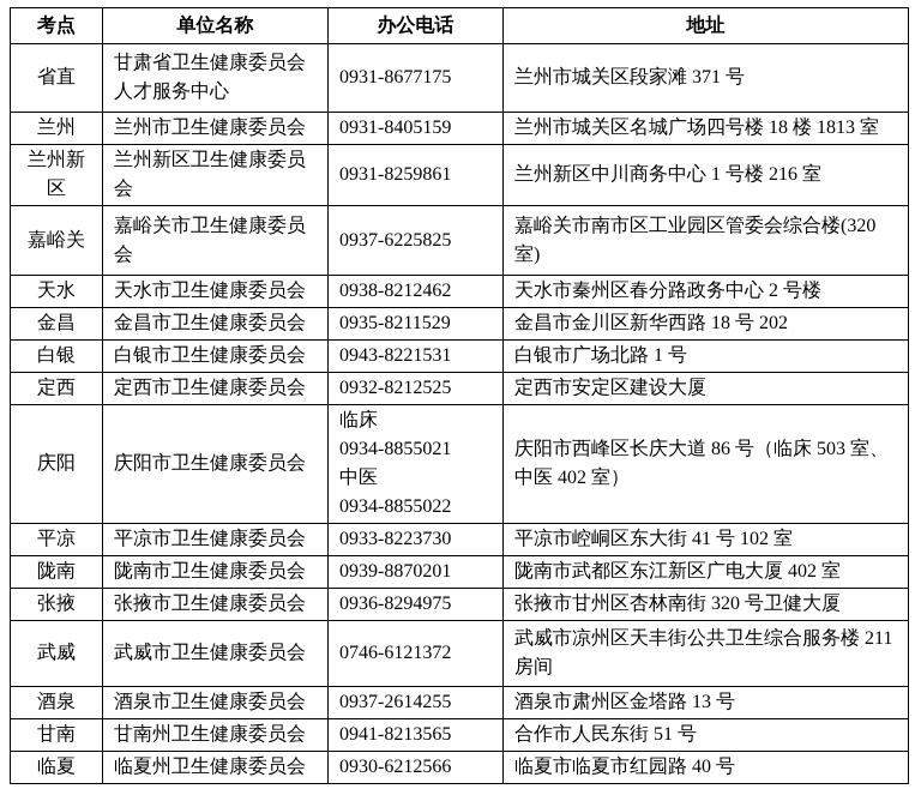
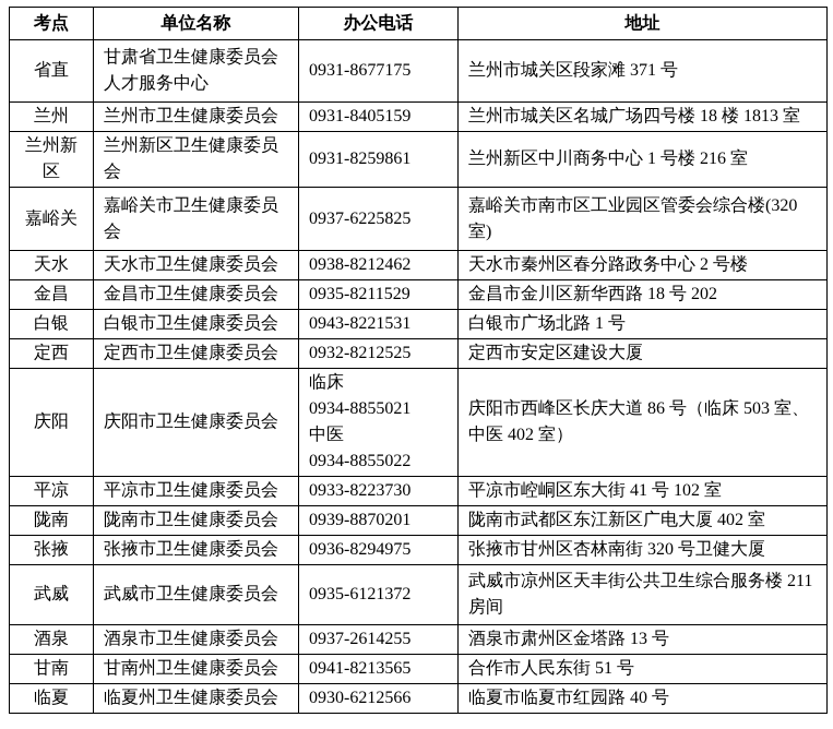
  考点	单位名称	办公电话	地址
  省直	甘肃省卫生健康委员会人才服务中心	0931-8677175	兰州市城关区段家滩 371 号
  兰州	兰州市卫生健康委员会	0931-8405159	兰州市城关区名城广场四号楼 18 楼 1813 室
  兰州新区	兰州新区卫生健康委员会	0931-8259861	兰州新区中川商务中心 1 号楼 216 室
  嘉峪关	嘉峪关市卫生健康委员会	0937-6225825	嘉峪关市南市区工业园区管委会综合楼(320 室)
  天水	天水市卫生健康委员会	0938-8212462	天水市秦州区春分路政务中心 2 号楼
  金昌	金昌市卫生健康委员会	0935-8211529	金昌市金川区新华西路 18 号 202
  白银	白银市卫生健康委员会	0943-8221531	白银市广场北路 1 号
  定西	定西市卫生健康委员会	0932-8212525	定西市安定区建设大厦
  庆阳	庆阳市卫生健康委员会	临床0934-8855021中医0934-8855022	庆阳市西峰区长庆大道 86 号（临床 503 室、中医 402 室）
  平凉	平凉市卫生健康委员会	0933-8223730	平凉市崆峒区东大街 41 号 102 室
  陇南	陇南市卫生健康委员会	0939-8870201	陇南市武都区东江新区广电大厦 402 室
  张掖	张掖市卫生健康委员会	0936-8294975	张掖市甘州区杏林南街 320 号卫健大厦
- 武威	武威市卫生健康委员会	0746-6121372	武威市凉州区天丰街公共卫生综合服务楼 211 房间
+ 武威	武威市卫生健康委员会	0935-6121372	武威市凉州区天丰街公共卫生综合服务楼 211 房间
  酒泉	酒泉市卫生健康委员会	0937-2614255	酒泉市肃州区金塔路 13 号
  甘南	甘南州卫生健康委员会	0941-8213565	合作市人民东街 51 号
  临夏	临夏州卫生健康委员会	0930-6212566	临夏市临夏市红园路 40 号
